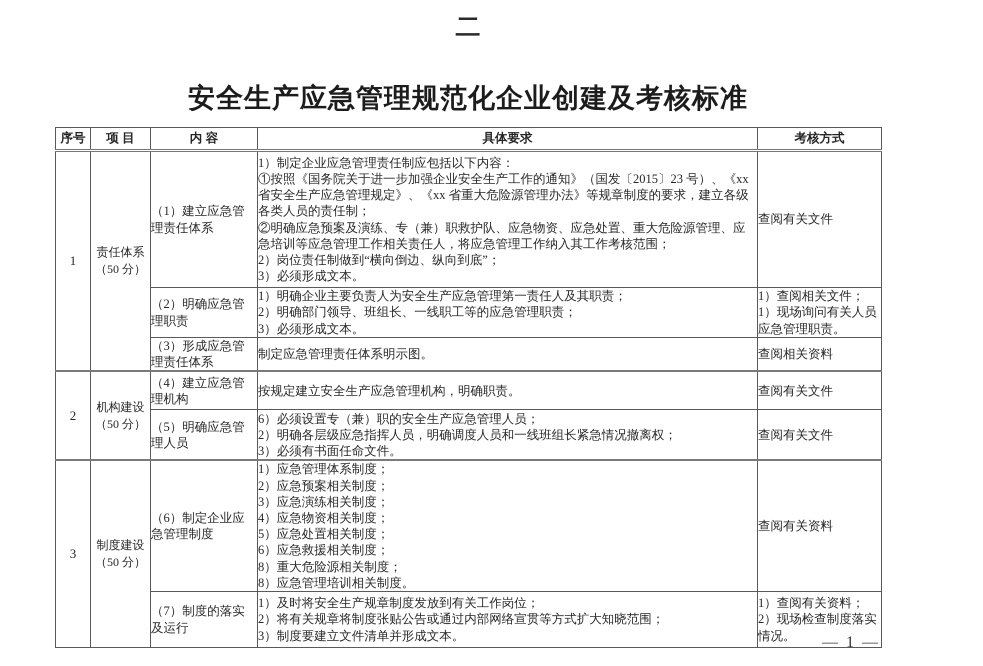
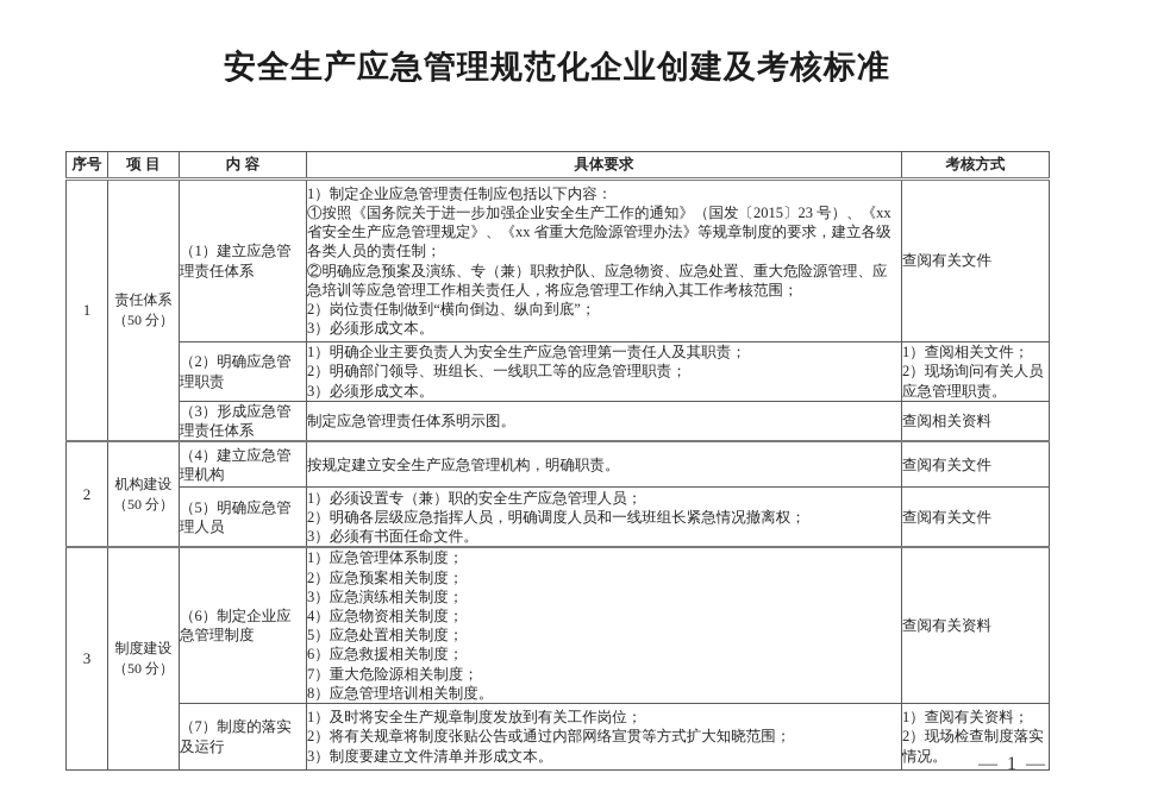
- 二
  安全生产应急管理规范化企业创建及考核标准
  序号	项 目	内 容	具体要求	考核方式
  1	责任体系 （50 分）	（1）建立应急管理责任体系	1）制定企业应急管理责任制应包括以下内容： ①按照《国务院关于进一步加强企业安全生产工作的通知》（国发〔2015〕23 号）、《xx省安全生产应急管理规定》、《xx 省重大危险源管理办法》等规章制度的要求，建立各级各类人员的责任制； ②明确应急预案及演练、专（兼）职救护队、应急物资、应急处置、重大危险源管理、应急培训等应急管理工作相关责任人，将应急管理工作纳入其工作考核范围； 2）岗位责任制做到“横向倒边、纵向到底”； 3）必须形成文本。	查阅有关文件
- （2）明确应急管理职责	1）明确企业主要负责人为安全生产应急管理第一责任人及其职责； 2）明确部门领导、班组长、一线职工等的应急管理职责； 3）必须形成文本。	1）查阅相关文件； 1）现场询问有关人员应急管理职责。
+ （2）明确应急管理职责	1）明确企业主要负责人为安全生产应急管理第一责任人及其职责； 2）明确部门领导、班组长、一线职工等的应急管理职责； 3）必须形成文本。	1）查阅相关文件； 2）现场询问有关人员应急管理职责。
  （3）形成应急管理责任体系	制定应急管理责任体系明示图。	查阅相关资料
  2	机构建设 （50 分）	（4）建立应急管理机构	按规定建立安全生产应急管理机构，明确职责。	查阅有关文件
- （5）明确应急管理人员	6）必须设置专（兼）职的安全生产应急管理人员； 2）明确各层级应急指挥人员，明确调度人员和一线班组长紧急情况撤离权； 3）必须有书面任命文件。	查阅有关文件
+ （5）明确应急管理人员	1）必须设置专（兼）职的安全生产应急管理人员； 2）明确各层级应急指挥人员，明确调度人员和一线班组长紧急情况撤离权； 3）必须有书面任命文件。	查阅有关文件
- 3	制度建设 （50 分）	（6）制定企业应急管理制度	1）应急管理体系制度； 2）应急预案相关制度； 3）应急演练相关制度； 4）应急物资相关制度； 5）应急处置相关制度； 6）应急救援相关制度； 8）重大危险源相关制度； 8）应急管理培训相关制度。	查阅有关资料
+ 3	制度建设 （50 分）	（6）制定企业应急管理制度	1）应急管理体系制度； 2）应急预案相关制度； 3）应急演练相关制度； 4）应急物资相关制度； 5）应急处置相关制度； 6）应急救援相关制度； 7）重大危险源相关制度； 8）应急管理培训相关制度。	查阅有关资料
  （7）制度的落实及运行	1）及时将安全生产规章制度发放到有关工作岗位； 2）将有关规章将制度张贴公告或通过内部网络宣贯等方式扩大知晓范围； 3）制度要建立文件清单并形成文本。	1）查阅有关资料； 2）现场检查制度落实情况。
  — 1 —
